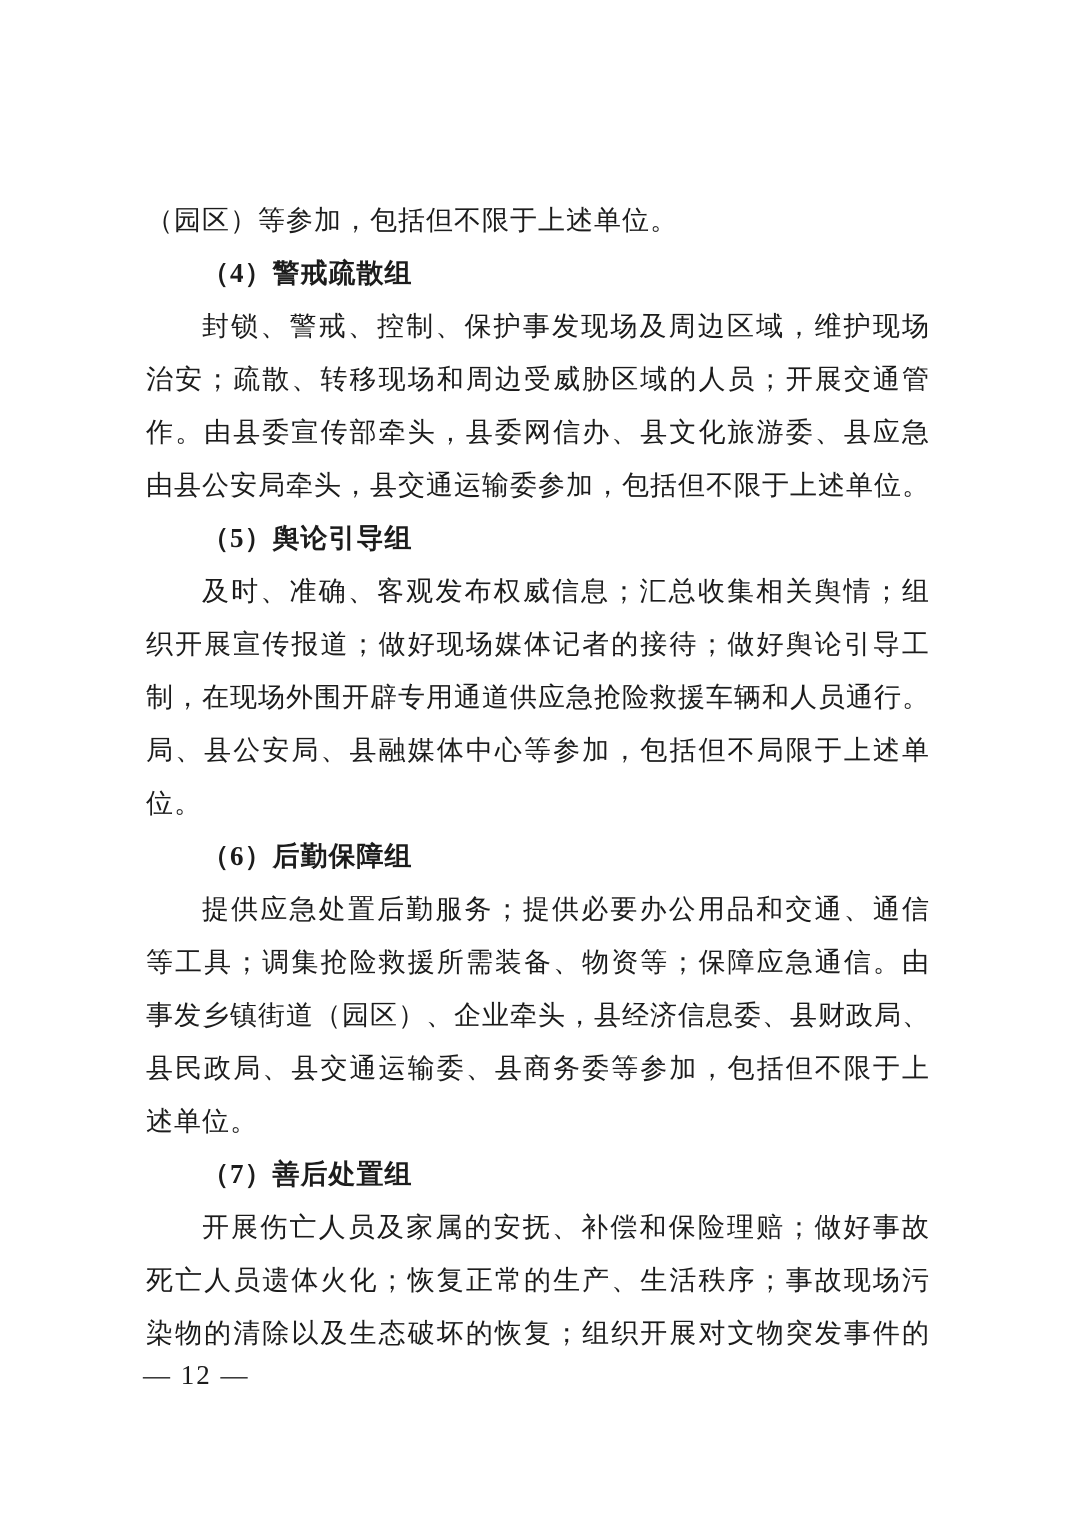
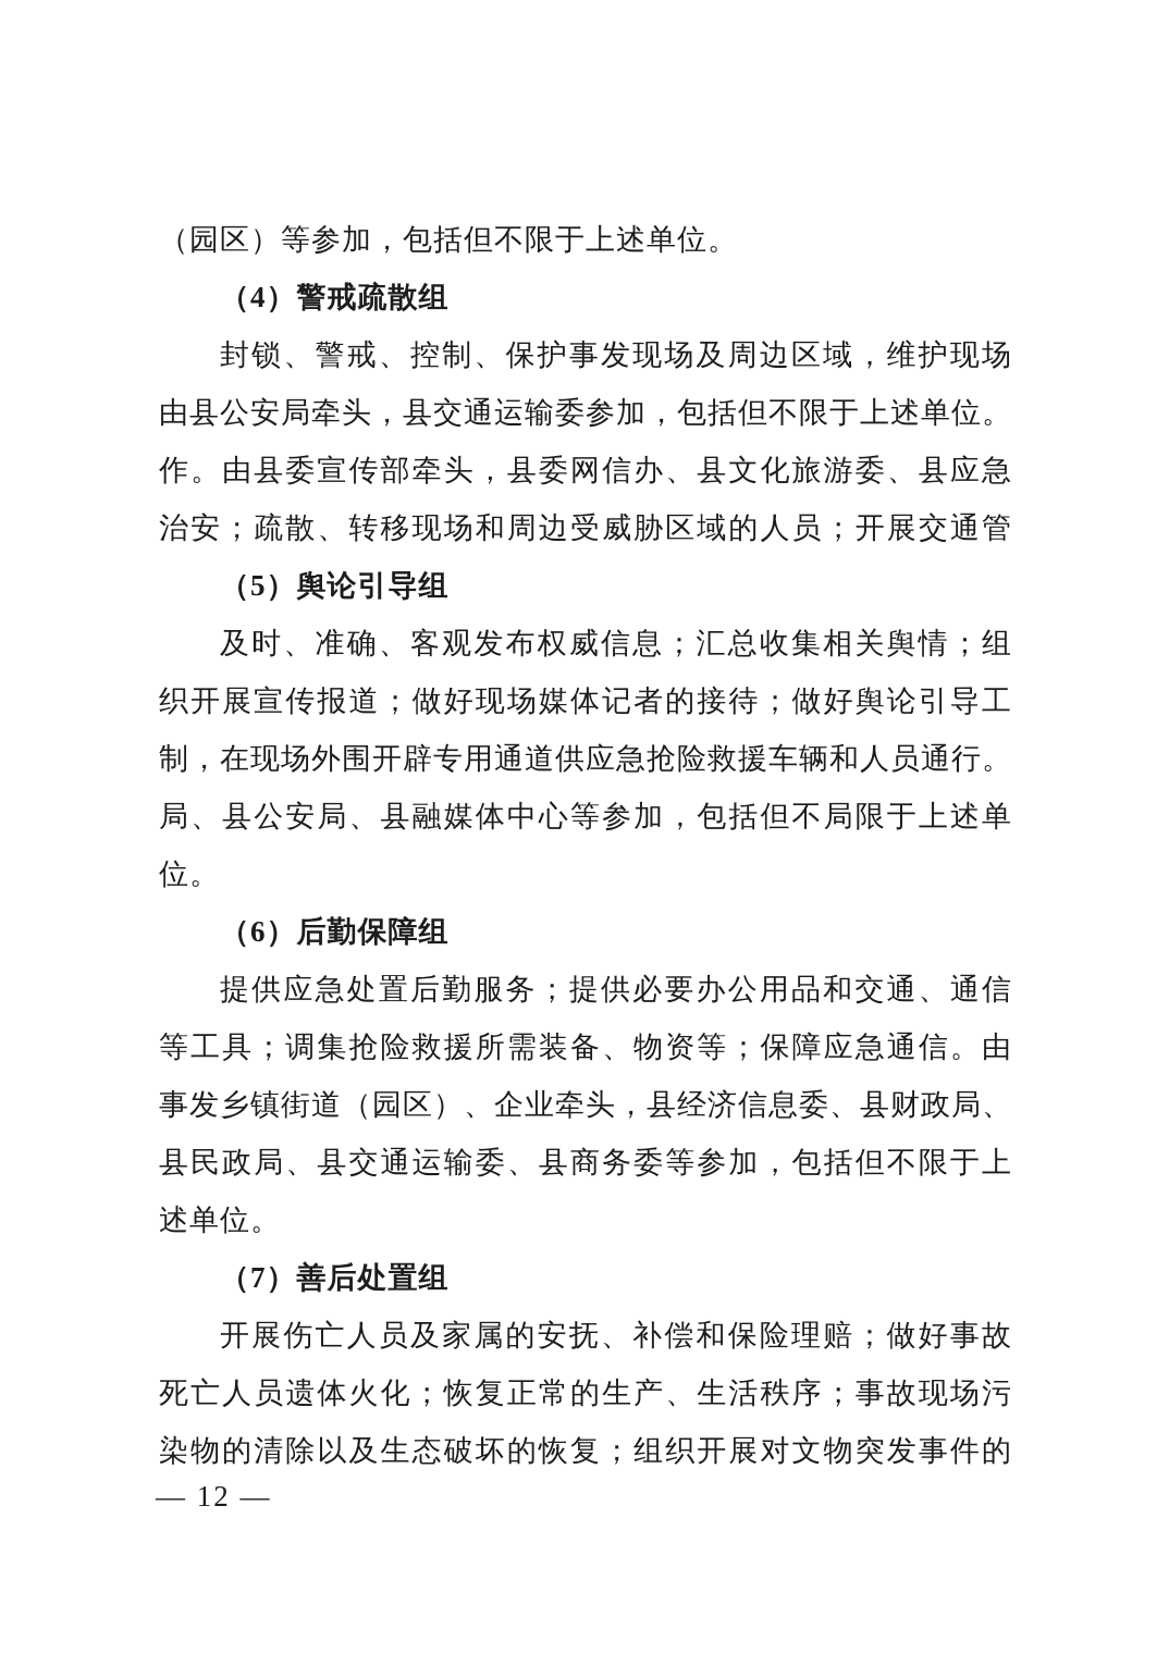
  （园区）等参加，包括但不限于上述单位。
  （4）警戒疏散组
  封锁、警戒、控制、保护事发现场及周边区域，维护现场
- 治安；疏散、转移现场和周边受威胁区域的人员；开展交通管
+ 由县公安局牵头，县交通运输委参加，包括但不限于上述单位。
  作。由县委宣传部牵头，县委网信办、县文化旅游委、县应急
- 由县公安局牵头，县交通运输委参加，包括但不限于上述单位。
+ 治安；疏散、转移现场和周边受威胁区域的人员；开展交通管
  （5）舆论引导组
  及时、准确、客观发布权威信息；汇总收集相关舆情；组
  织开展宣传报道；做好现场媒体记者的接待；做好舆论引导工
  制，在现场外围开辟专用通道供应急抢险救援车辆和人员通行。
  局、县公安局、县融媒体中心等参加，包括但不局限于上述单
  位。
  （6）后勤保障组
  提供应急处置后勤服务；提供必要办公用品和交通、通信
  等工具；调集抢险救援所需装备、物资等；保障应急通信。由
  事发乡镇街道（园区）、企业牵头，县经济信息委、县财政局、
  县民政局、县交通运输委、县商务委等参加，包括但不限于上
  述单位。
  （7）善后处置组
  开展伤亡人员及家属的安抚、补偿和保险理赔；做好事故
  死亡人员遗体火化；恢复正常的生产、生活秩序；事故现场污
  染物的清除以及生态破坏的恢复；组织开展对文物突发事件的
  — 12 —
